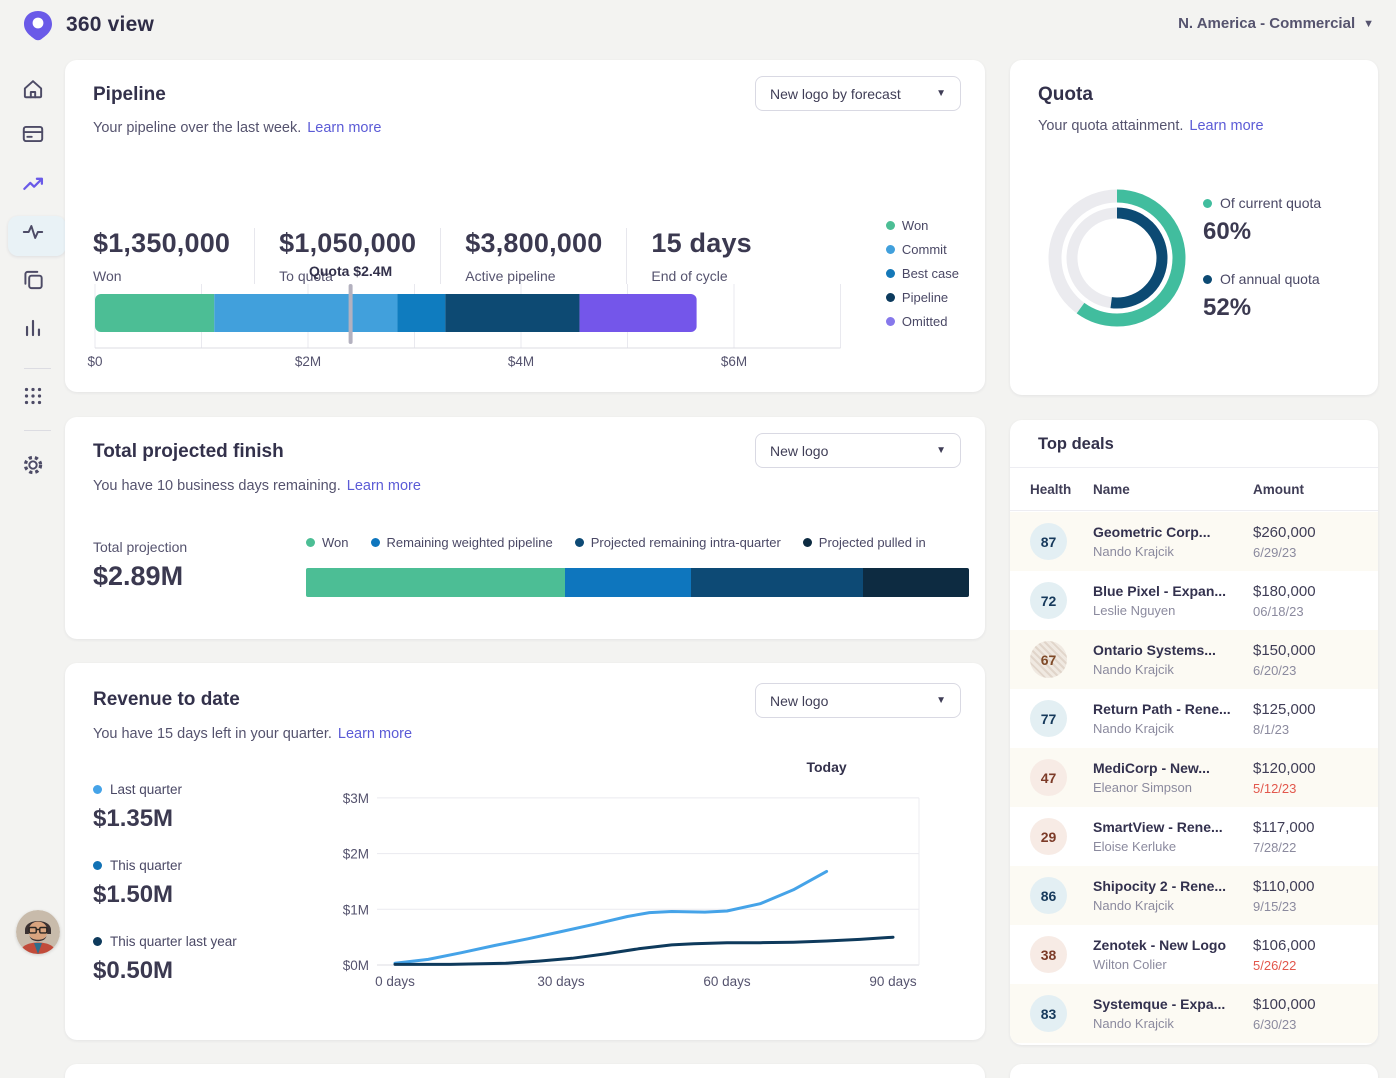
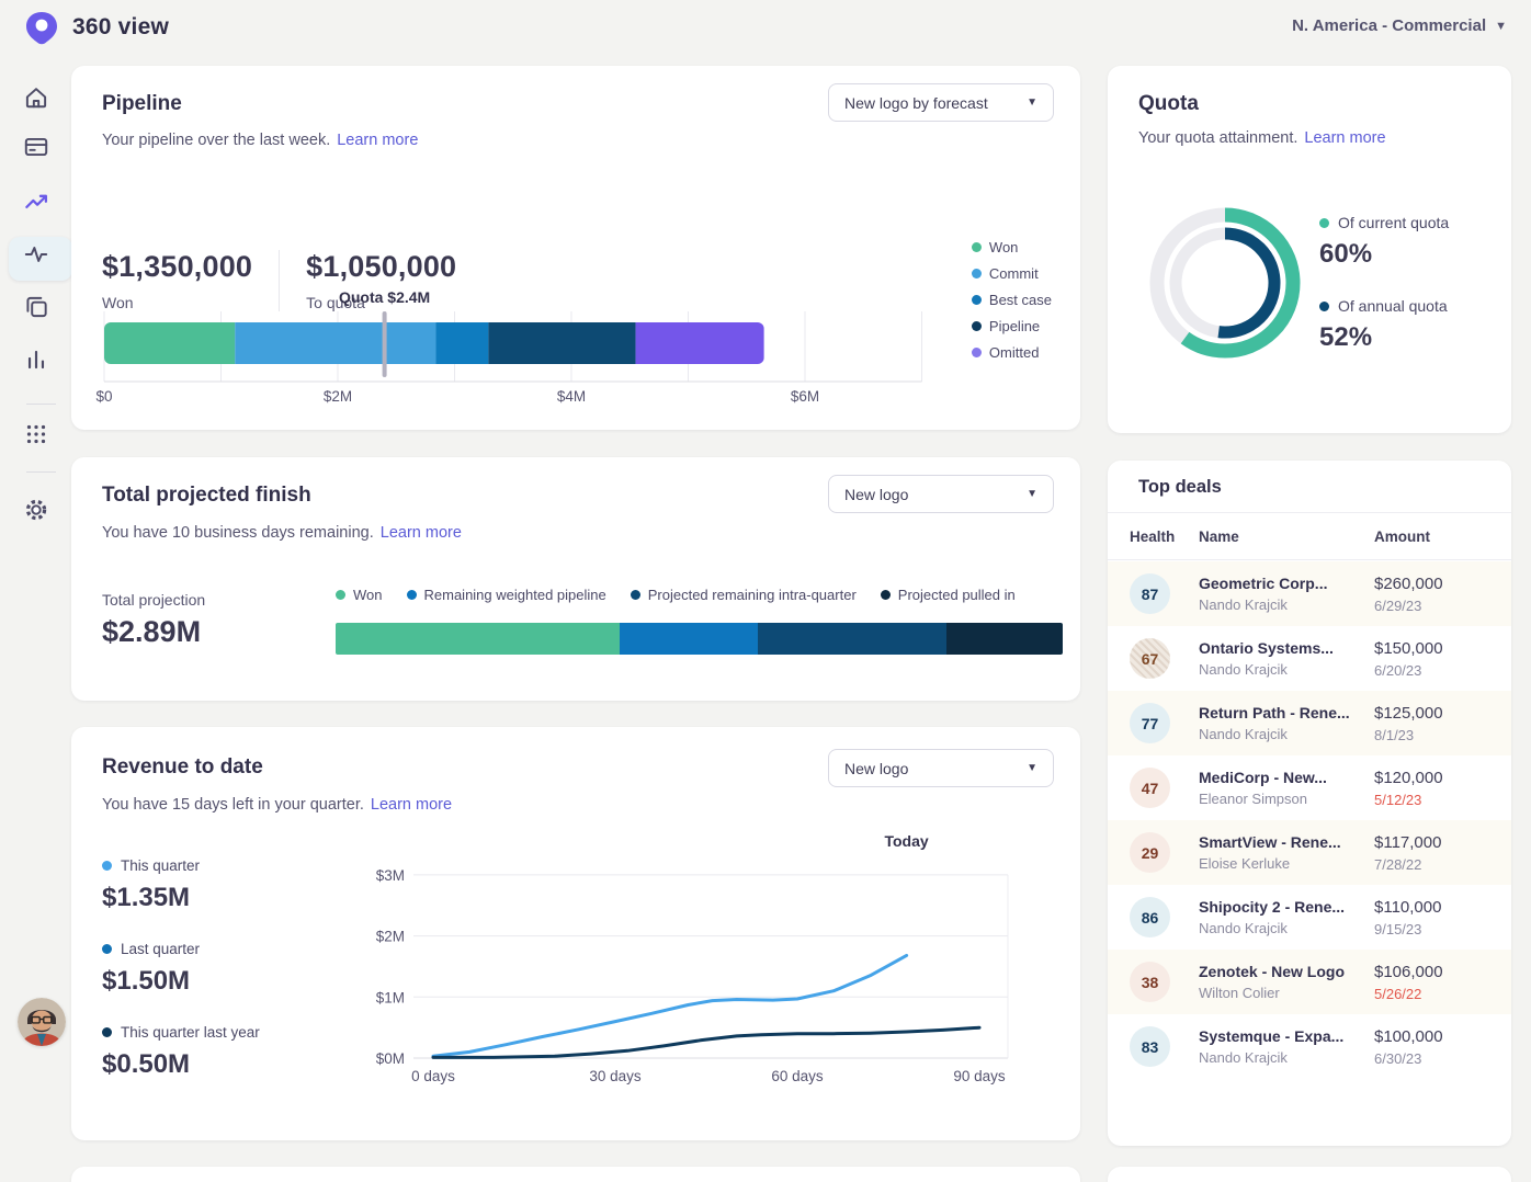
  360 view
  N. America - Commercial
  ▼
  Pipeline
  Your pipeline over the last week. Learn more
  New logo by forecast
  ▼
  $1,350,000
  Won
  $1,050,000
  To quota
- $3,800,000
- Active pipeline
- 15 days
- End of cycle
  Won
  Commit
  Best case
  Pipeline
  Omitted
  $0
  $2M
  $4M
  $6M
  Quota $2.4M
  Quota
  Your quota attainment. Learn more
  Of current quota
  60%
  Of annual quota
  52%
  Total projected finish
  You have 10 business days remaining. Learn more
  New logo
  ▼
  Total projection
  $2.89M
  Won
  Remaining weighted pipeline
  Projected remaining intra-quarter
  Projected pulled in
  Revenue to date
  You have 15 days left in your quarter. Learn more
  New logo
  ▼
- Last quarter
+ This quarter
  $1.35M
- This quarter
+ Last quarter
  $1.50M
  This quarter last year
  $0.50M
  $0M
  $1M
  $2M
  $3M
  0 days
  30 days
  60 days
  90 days
  Today
  Top deals
  Health
  Name
  Amount
  87
  Geometric Corp...
  Nando Krajcik
  $260,000
  6/29/23
- 72
- Blue Pixel - Expan...
- Leslie Nguyen
- $180,000
- 06/18/23
  67
  Ontario Systems...
  Nando Krajcik
  $150,000
  6/20/23
  77
  Return Path - Rene...
  Nando Krajcik
  $125,000
  8/1/23
  47
  MediCorp - New...
  Eleanor Simpson
  $120,000
  5/12/23
  29
  SmartView - Rene...
  Eloise Kerluke
  $117,000
  7/28/22
  86
  Shipocity 2 - Rene...
  Nando Krajcik
  $110,000
  9/15/23
  38
  Zenotek - New Logo
  Wilton Colier
  $106,000
  5/26/22
  83
  Systemque - Expa...
  Nando Krajcik
  $100,000
  6/30/23
